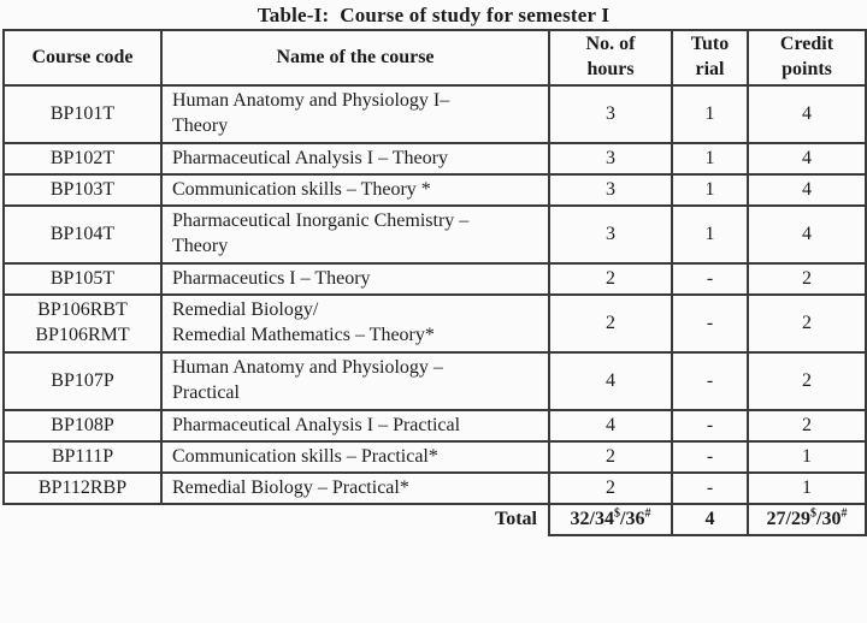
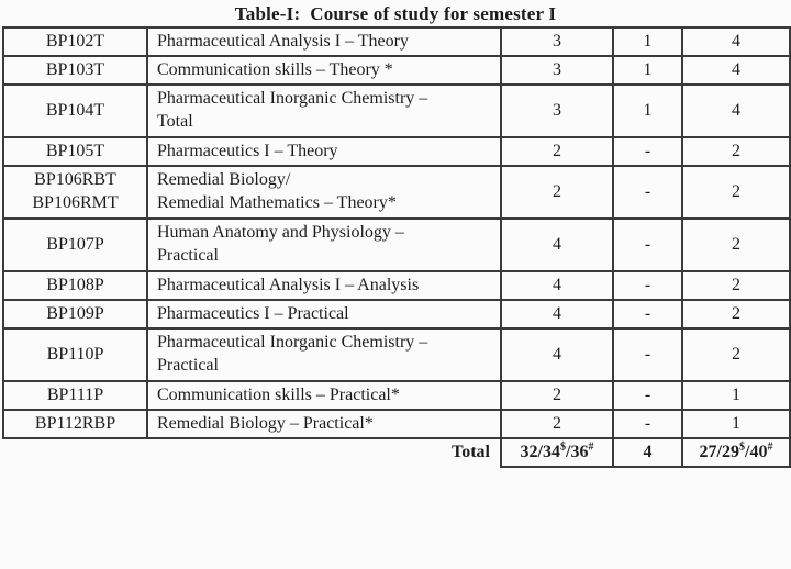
  Table-I: Course of study for semester I
- Course code	Name of the course	No. of hours	Tuto rial	Credit points
- BP101T	Human Anatomy and Physiology I– Theory	3	1	4
  BP102T	Pharmaceutical Analysis I – Theory	3	1	4
  BP103T	Communication skills – Theory *	3	1	4
- BP104T	Pharmaceutical Inorganic Chemistry – Theory	3	1	4
+ BP104T	Pharmaceutical Inorganic Chemistry – Total	3	1	4
  BP105T	Pharmaceutics I – Theory	2	-	2
  BP106RBT BP106RMT	Remedial Biology/ Remedial Mathematics – Theory*	2	-	2
  BP107P	Human Anatomy and Physiology – Practical	4	-	2
- BP108P	Pharmaceutical Analysis I – Practical	4	-	2
+ BP108P	Pharmaceutical Analysis I – Analysis	4	-	2
+ BP109P	Pharmaceutics I – Practical	4	-	2
+ BP110P	Pharmaceutical Inorganic Chemistry – Practical	4	-	2
  BP111P	Communication skills – Practical*	2	-	1
  BP112RBP	Remedial Biology – Practical*	2	-	1
- Total	32/34$/36#	4	27/29$/30#
+ Total	32/34$/36#	4	27/29$/40#
